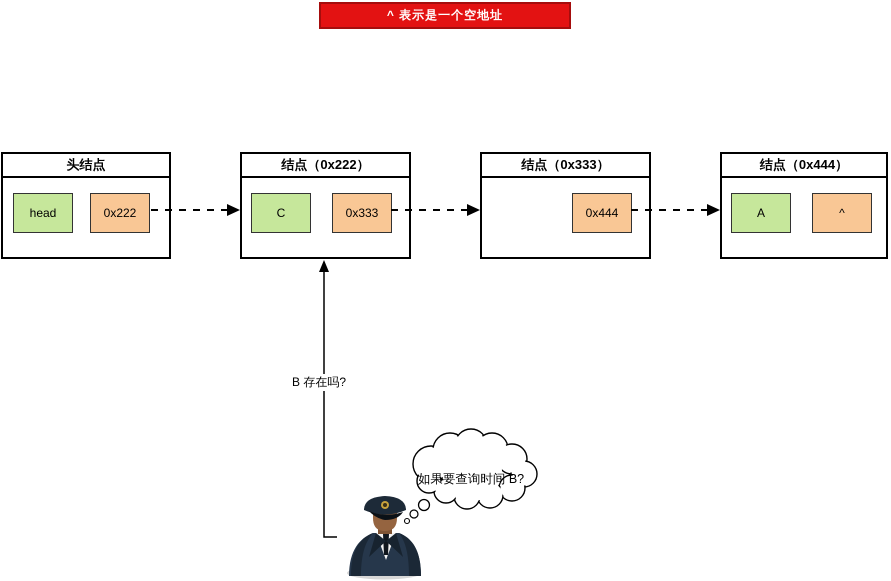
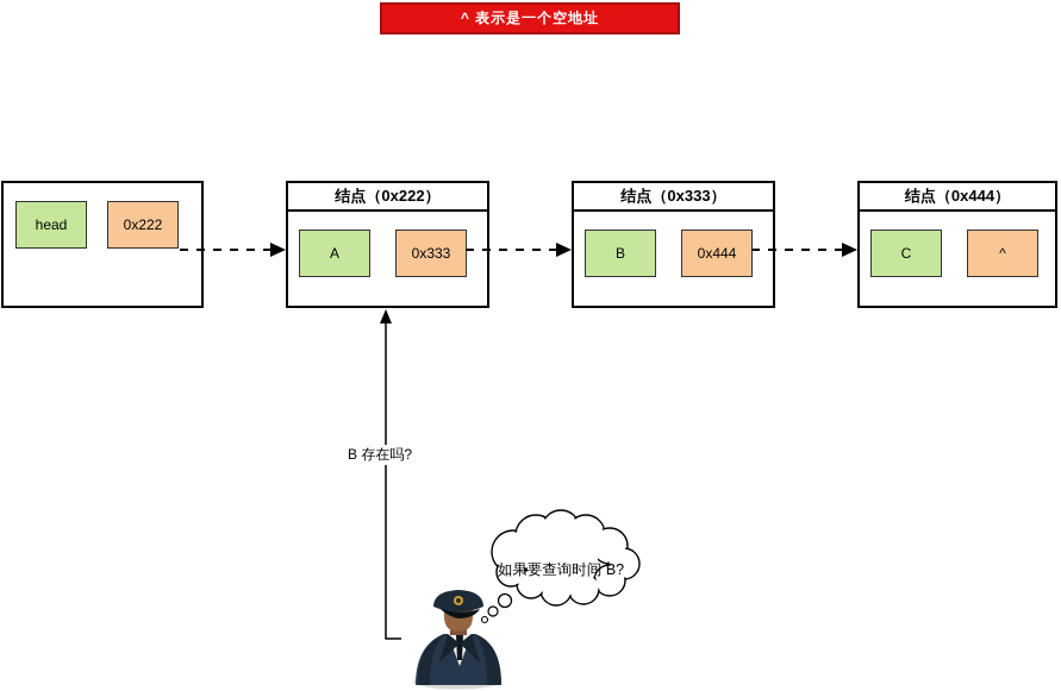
  ^ 表示是一个空地址
- 头结点
  head
  0x222
  结点（0x222）
- C
+ A
  0x333
  结点（0x333）
+ B
  0x444
  结点（0x444）
- A
+ C
  ^
  B 存在吗?
  如果要查询时间 B?
